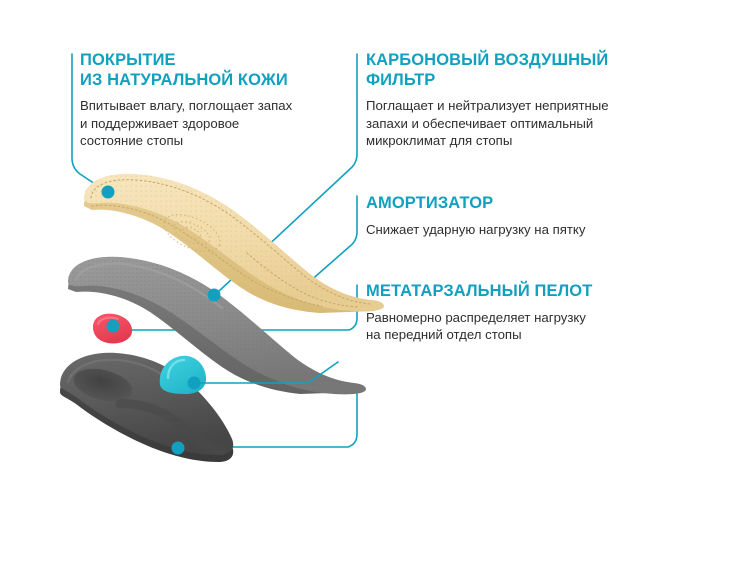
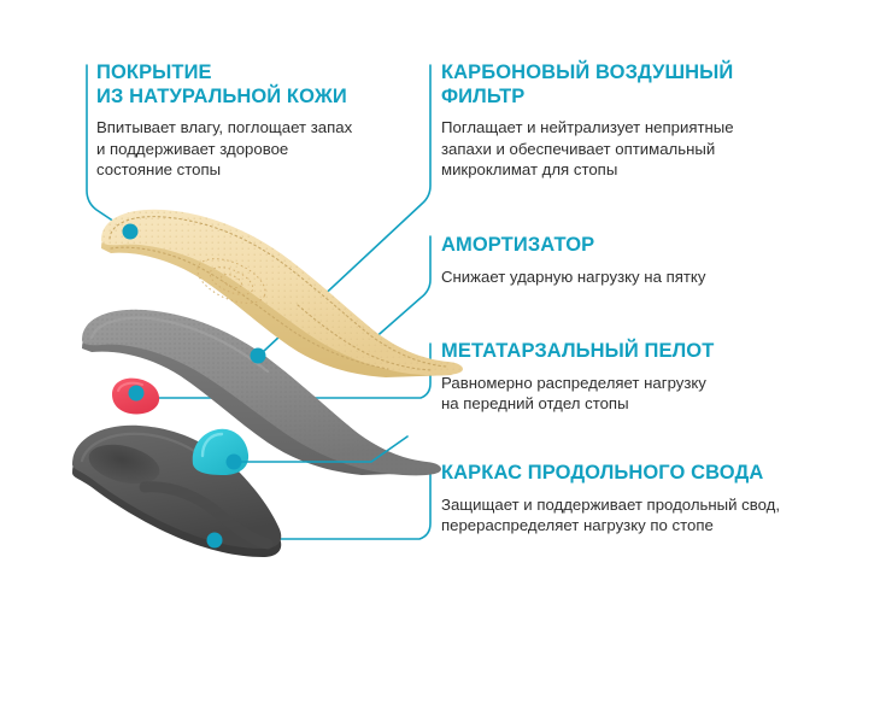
  ПОКРЫТИЕ
  ИЗ НАТУРАЛЬНОЙ КОЖИ
  Впитывает влагу, поглощает запах
  и поддерживает здоровое
  состояние стопы
  КАРБОНОВЫЙ ВОЗДУШНЫЙ
  ФИЛЬТР
  Поглащает и нейтрализует неприятные
  запахи и обеспечивает оптимальный
  микроклимат для стопы
  АМОРТИЗАТОР
  Снижает ударную нагрузку на пятку
  МЕТАТАРЗАЛЬНЫЙ ПЕЛОТ
  Равномерно распределяет нагрузку
  на передний отдел стопы
+ КАРКАС ПРОДОЛЬНОГО СВОДА
+ Защищает и поддерживает продольный свод,
+ перераспределяет нагрузку по стопе
